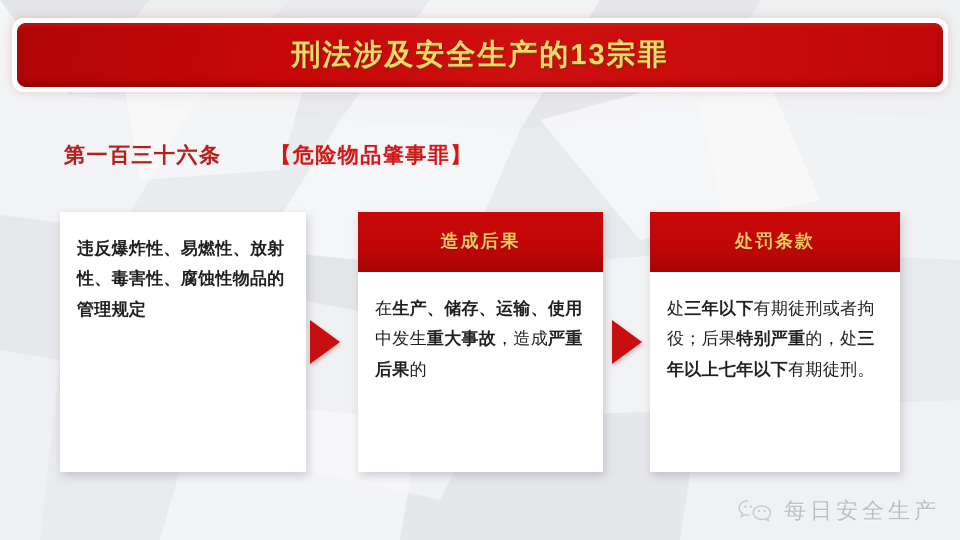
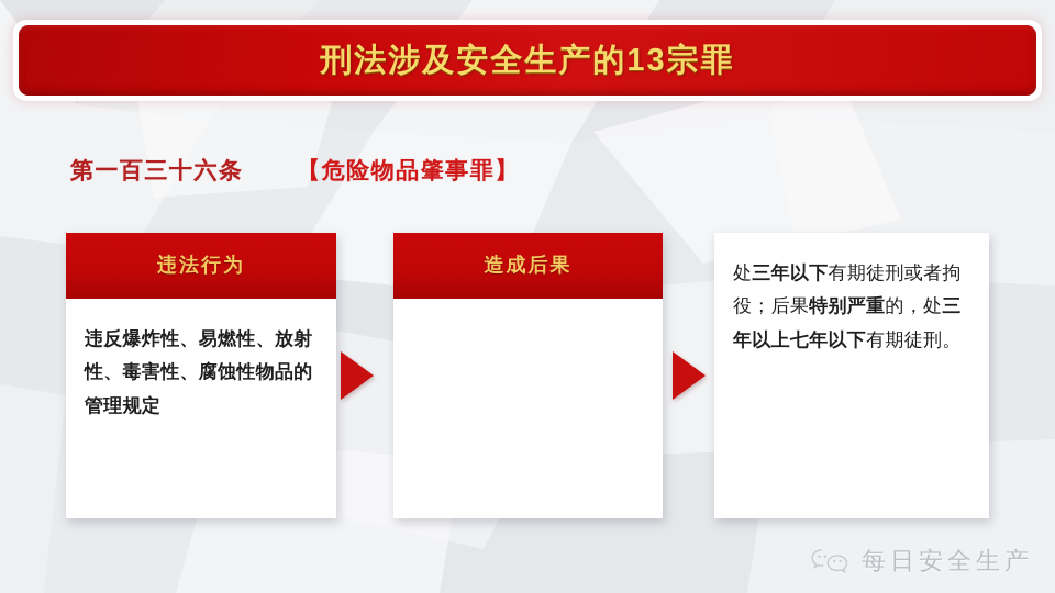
  刑法涉及安全生产的13宗罪
  第一百三十六条 【危险物品肇事罪】
+ 违法行为
  违反爆炸性、易燃性、放射性、毒害性、腐蚀性物品的管理规定
  造成后果
- 在生产、储存、运输、使用中发生重大事故，造成严重后果的
- 处罚条款
  处三年以下有期徒刑或者拘役；后果特别严重的，处三年以上七年以下有期徒刑。
  每日安全生产
